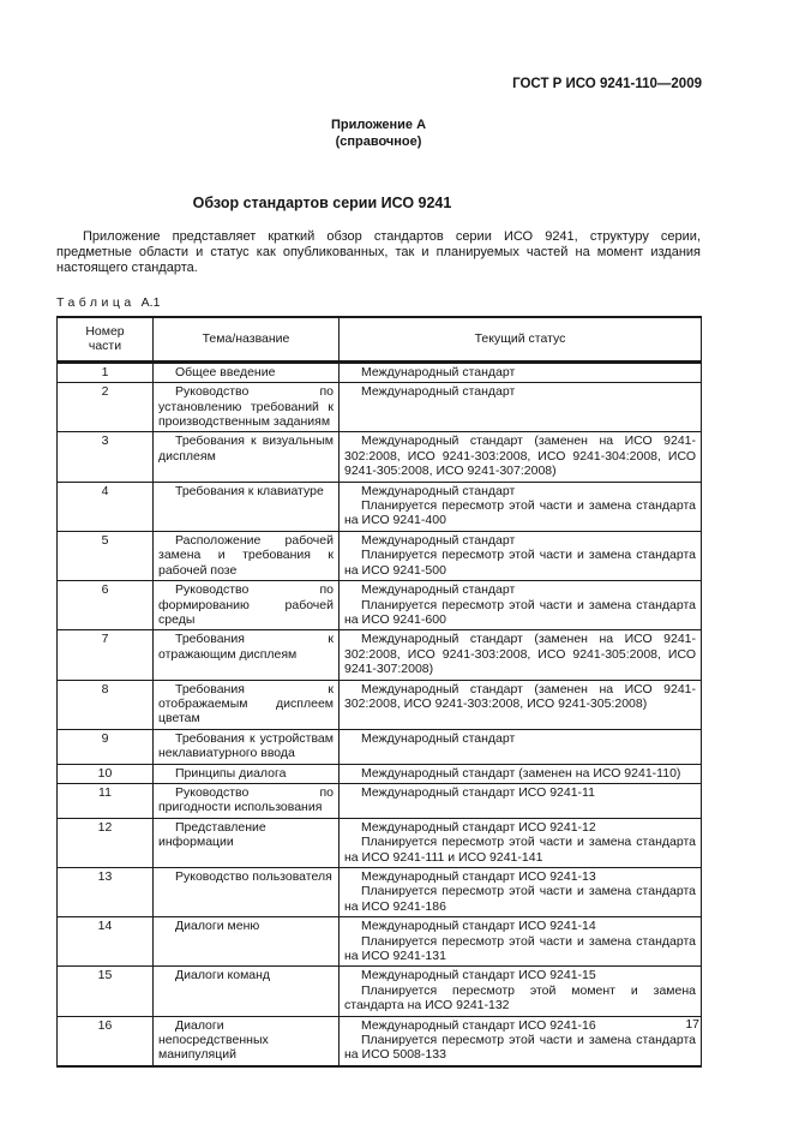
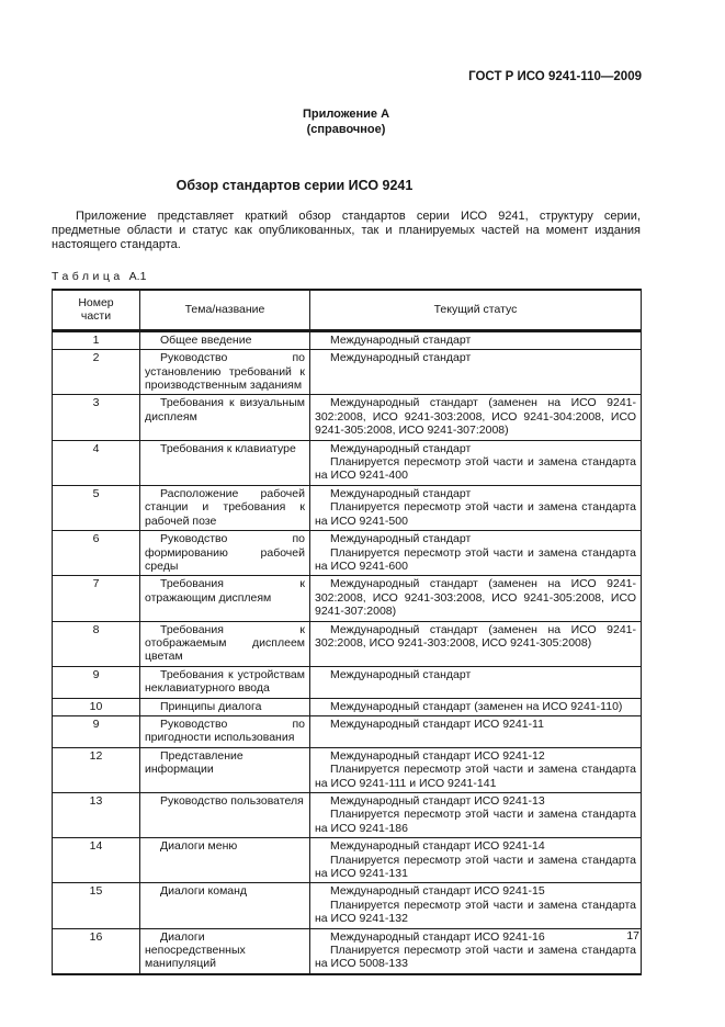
  ГОСТ Р ИСО 9241-110—2009
  Приложение А
  (справочное)
  Обзор стандартов серии ИСО 9241
  Приложение представляет краткий обзор стандартов серии ИСО 9241, структуру серии, предметные области и статус как опубликованных, так и планируемых частей на момент издания настоящего стандарта.
  Таблица А.1
  Номер части	Тема/название	Текущий статус
  1	Общее введение	Международный стандарт
  2	Руководство по установлению требований к производственным заданиям	Международный стандарт
  3	Требования к визуальным дисплеям	Международный стандарт (заменен на ИСО 9241-302:2008, ИСО 9241-303:2008, ИСО 9241-304:2008, ИСО 9241-305:2008, ИСО 9241-307:2008)
  4	Требования к клавиатуре	Международный стандартПланируется пересмотр этой части и замена стандарта на ИСО 9241-400
- 5	Расположение рабочей замена и требования к рабочей позе	Международный стандартПланируется пересмотр этой части и замена стандарта на ИСО 9241-500
+ 5	Расположение рабочей станции и требования к рабочей позе	Международный стандартПланируется пересмотр этой части и замена стандарта на ИСО 9241-500
  6	Руководство по формированию рабочей среды	Международный стандартПланируется пересмотр этой части и замена стандарта на ИСО 9241-600
  7	Требования к отражающим дисплеям	Международный стандарт (заменен на ИСО 9241-302:2008, ИСО 9241-303:2008, ИСО 9241-305:2008, ИСО 9241-307:2008)
  8	Требования к отображаемым дисплеем цветам	Международный стандарт (заменен на ИСО 9241-302:2008, ИСО 9241-303:2008, ИСО 9241-305:2008)
  9	Требования к устройствам неклавиатурного ввода	Международный стандарт
  10	Принципы диалога	Международный стандарт (заменен на ИСО 9241-110)
- 11	Руководство по пригодности использования	Международный стандарт ИСО 9241-11
+ 9	Руководство по пригодности использования	Международный стандарт ИСО 9241-11
  12	Представление информации	Международный стандарт ИСО 9241-12Планируется пересмотр этой части и замена стандарта на ИСО 9241-111 и ИСО 9241-141
  13	Руководство пользователя	Международный стандарт ИСО 9241-13Планируется пересмотр этой части и замена стандарта на ИСО 9241-186
  14	Диалоги меню	Международный стандарт ИСО 9241-14Планируется пересмотр этой части и замена стандарта на ИСО 9241-131
- 15	Диалоги команд	Международный стандарт ИСО 9241-15Планируется пересмотр этой момент и замена стандарта на ИСО 9241-132
+ 15	Диалоги команд	Международный стандарт ИСО 9241-15Планируется пересмотр этой части и замена стандарта на ИСО 9241-132
  16	Диалоги непосредственных манипуляций	Международный стандарт ИСО 9241-16Планируется пересмотр этой части и замена стандарта на ИСО 5008-133
  17
